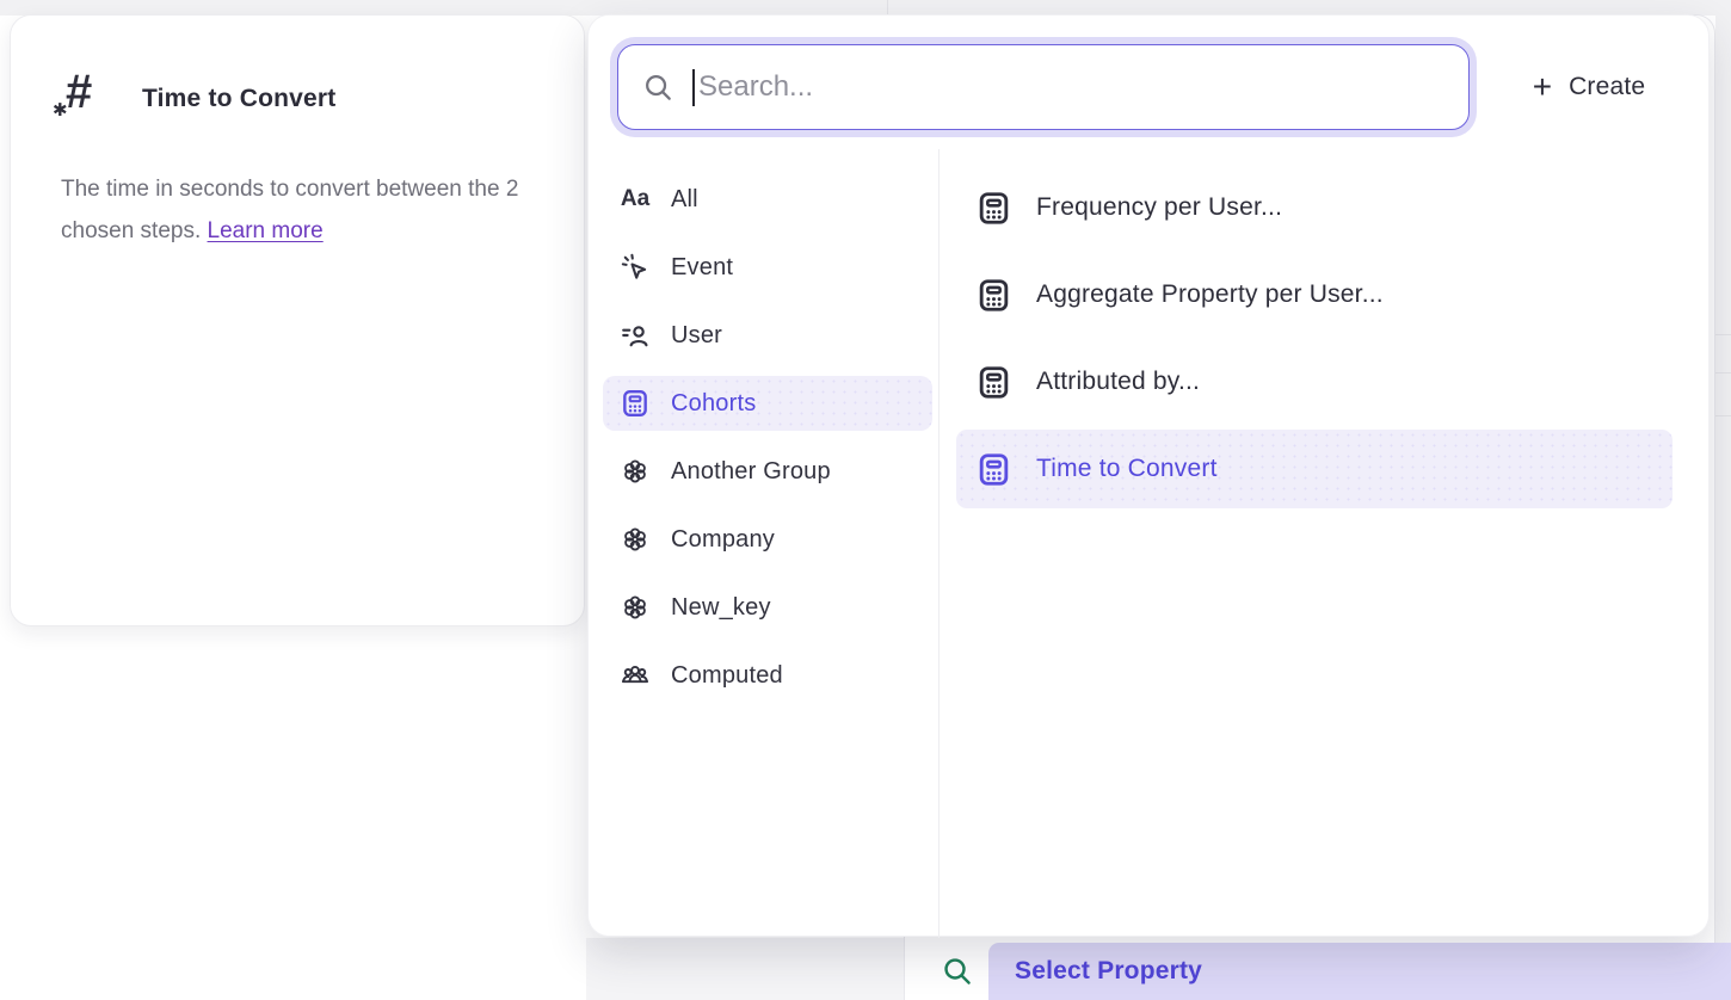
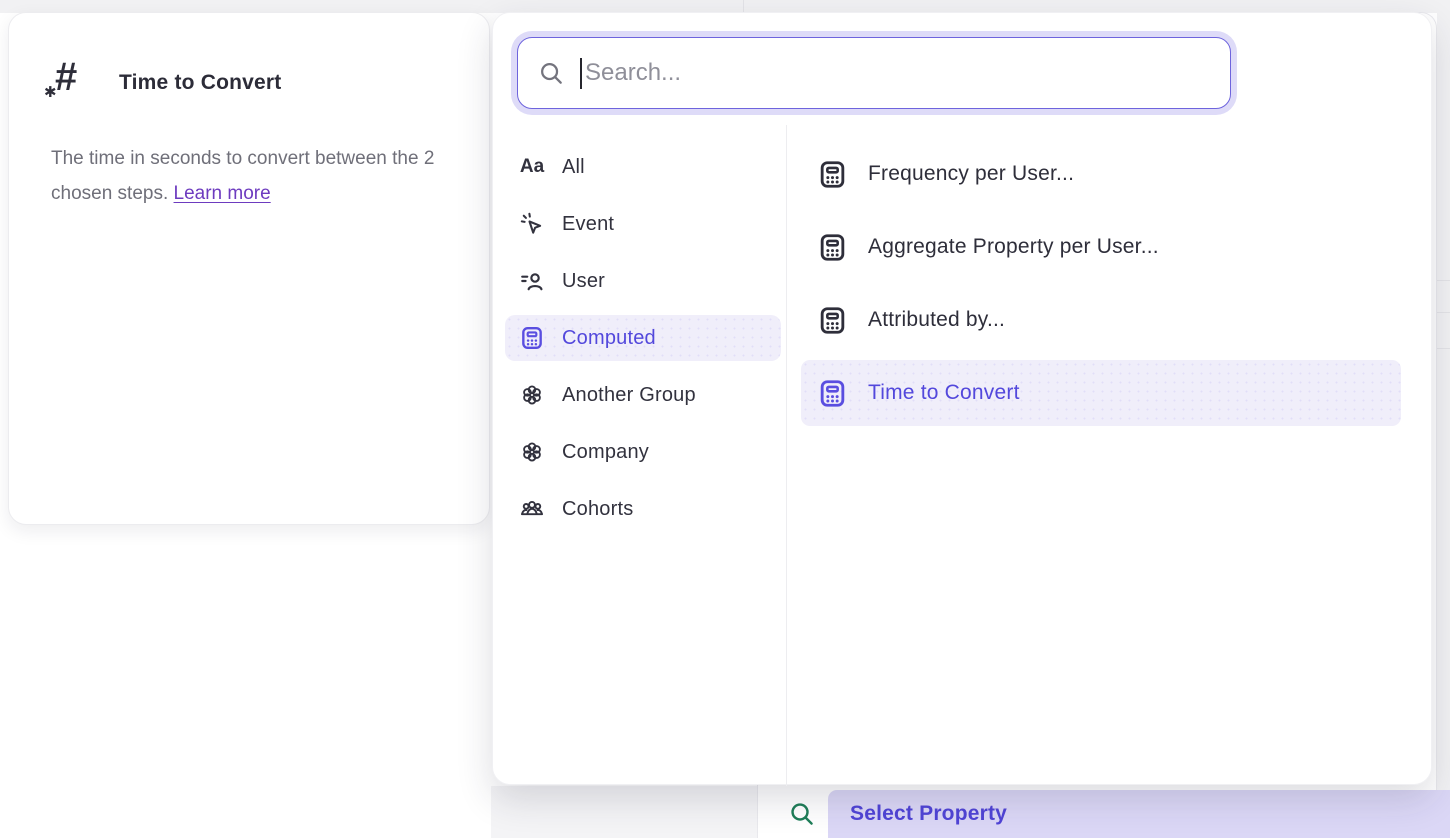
  Select Property
  #
  ✱
  Time to Convert
  The time in seconds to convert between the 2 chosen steps. Learn more
  Search...
- +
- Create
  Aa
  All
  Event
  User
- Cohorts
+ Computed
  Another Group
  Company
- New_key
- Computed
+ Cohorts
  Frequency per User...
  Aggregate Property per User...
  Attributed by...
  Time to Convert
